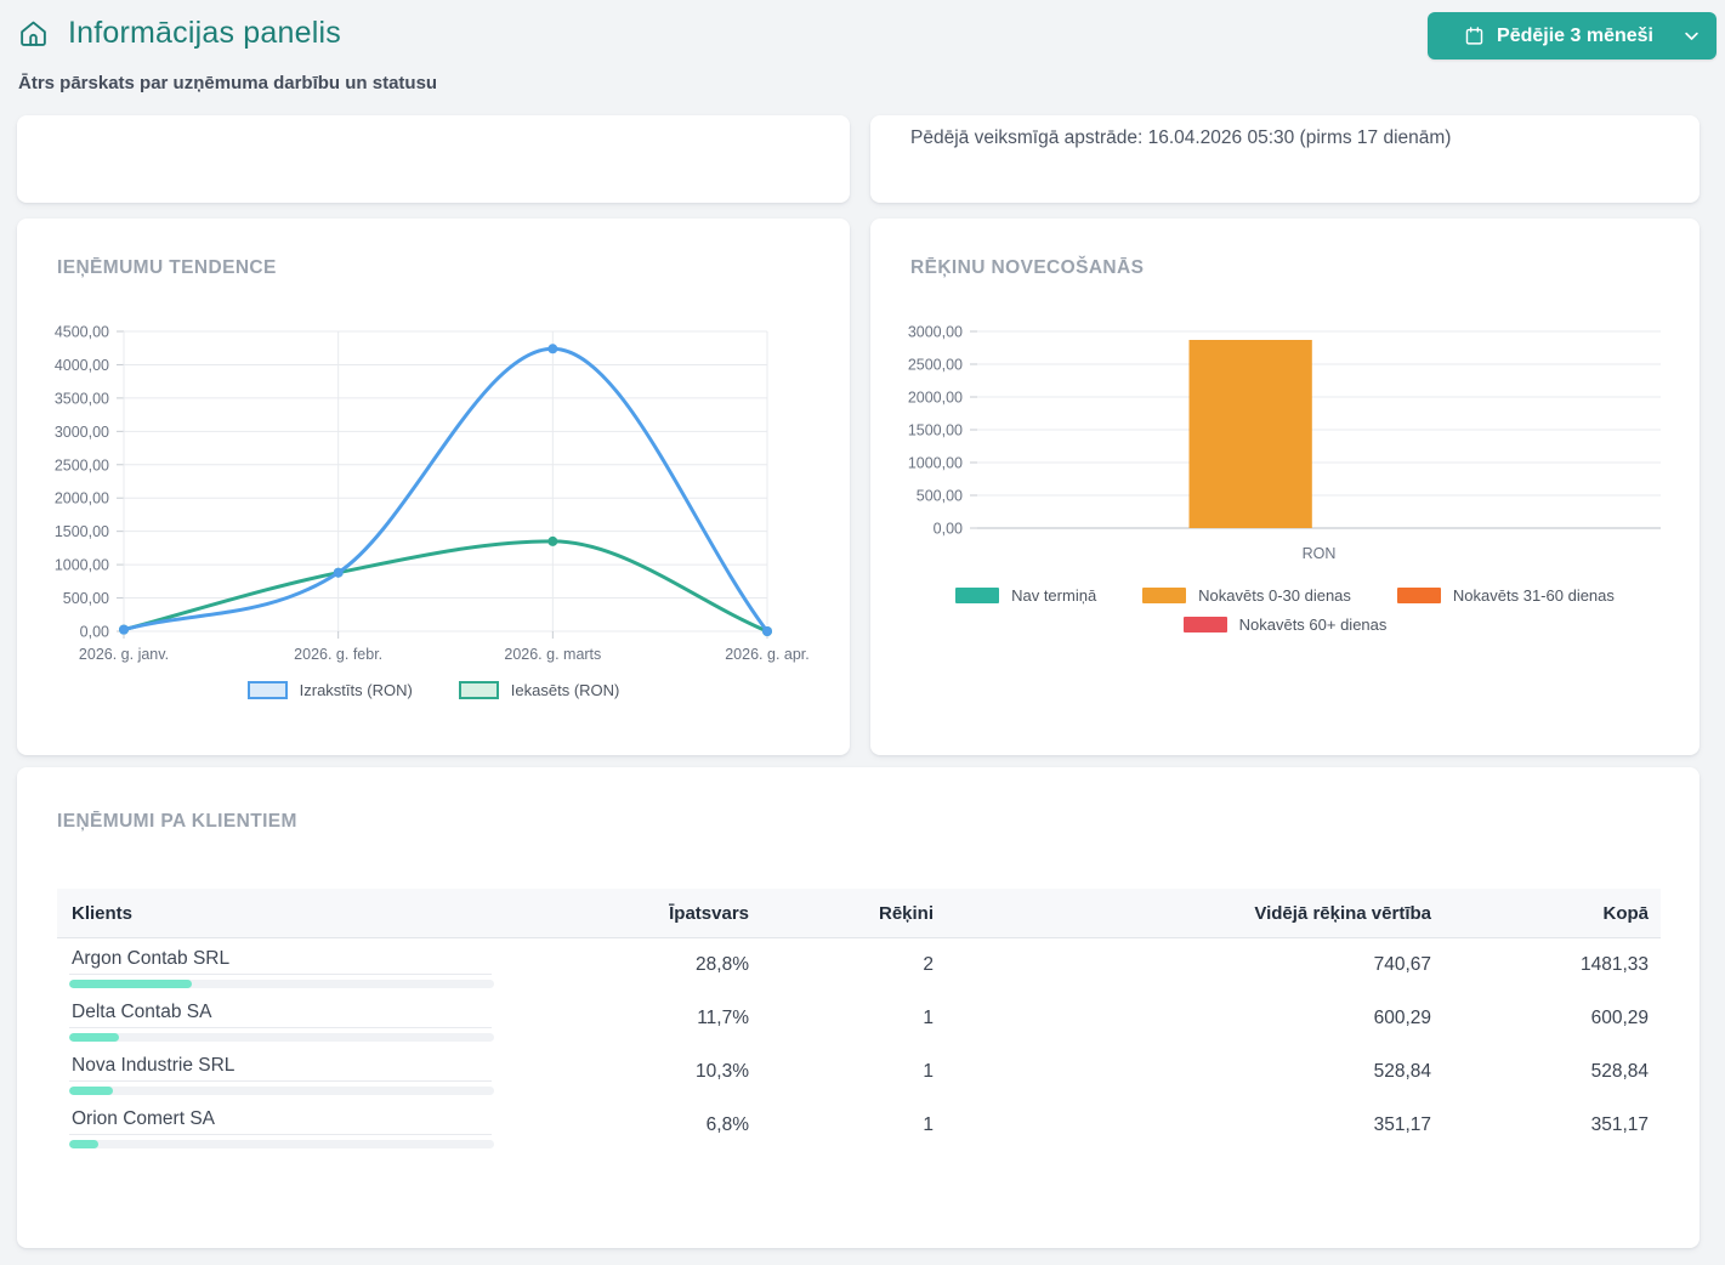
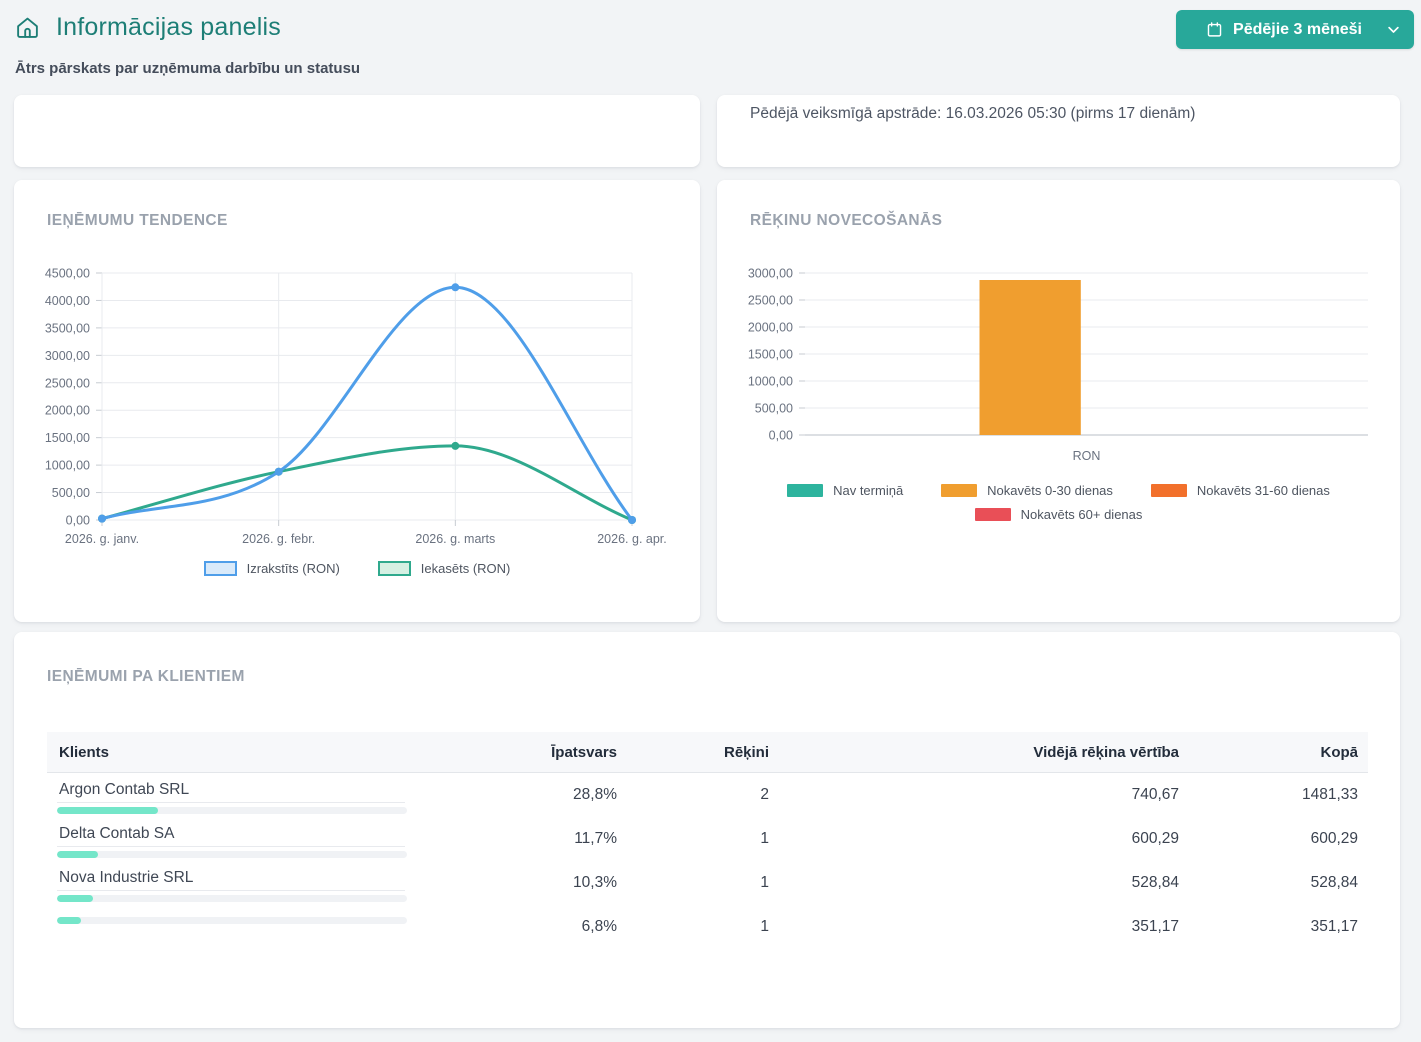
  Informācijas panelis
  Pēdējie 3 mēneši
  Ātrs pārskats par uzņēmuma darbību un statusu
- Pēdējā veiksmīgā apstrāde: 16.04.2026 05:30 (pirms 17 dienām)
+ Pēdējā veiksmīgā apstrāde: 16.03.2026 05:30 (pirms 17 dienām)
  IEŅĒMUMU TENDENCE
  4500,00
  4000,00
  3500,00
  3000,00
  2500,00
  2000,00
  1500,00
  1000,00
  500,00
  0,00
  2026. g. janv.
  2026. g. febr.
  2026. g. marts
  2026. g. apr.
  Izrakstīts (RON)
  Iekasēts (RON)
  RĒĶINU NOVECOŠANĀS
  3000,00
  2500,00
  2000,00
  1500,00
  1000,00
  500,00
  0,00
  RON
  Nav termiņā
  Nokavēts 0-30 dienas
  Nokavēts 31-60 dienas
  Nokavēts 60+ dienas
  IEŅĒMUMI PA KLIENTIEM
  Klients
  Īpatsvars
  Rēķini
  Vidējā rēķina vērtība
  Kopā
  Argon Contab SRL
  28,8%
  2
  740,67
  1481,33
  Delta Contab SA
  11,7%
  1
  600,29
  600,29
  Nova Industrie SRL
  10,3%
  1
  528,84
  528,84
- Orion Comert SA
  6,8%
  1
  351,17
  351,17
